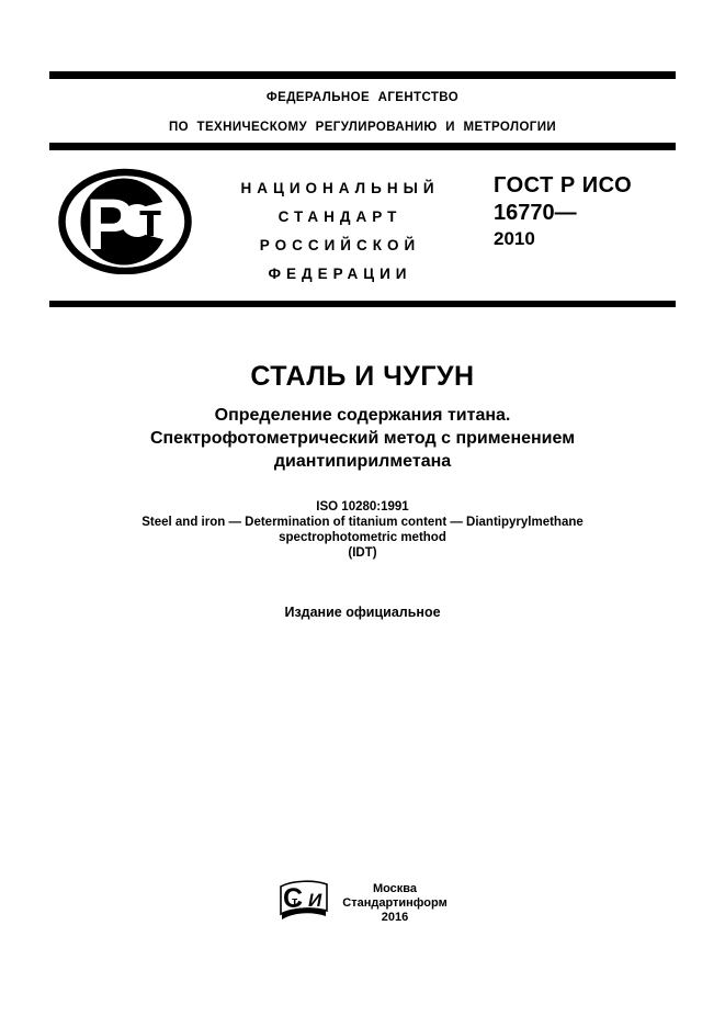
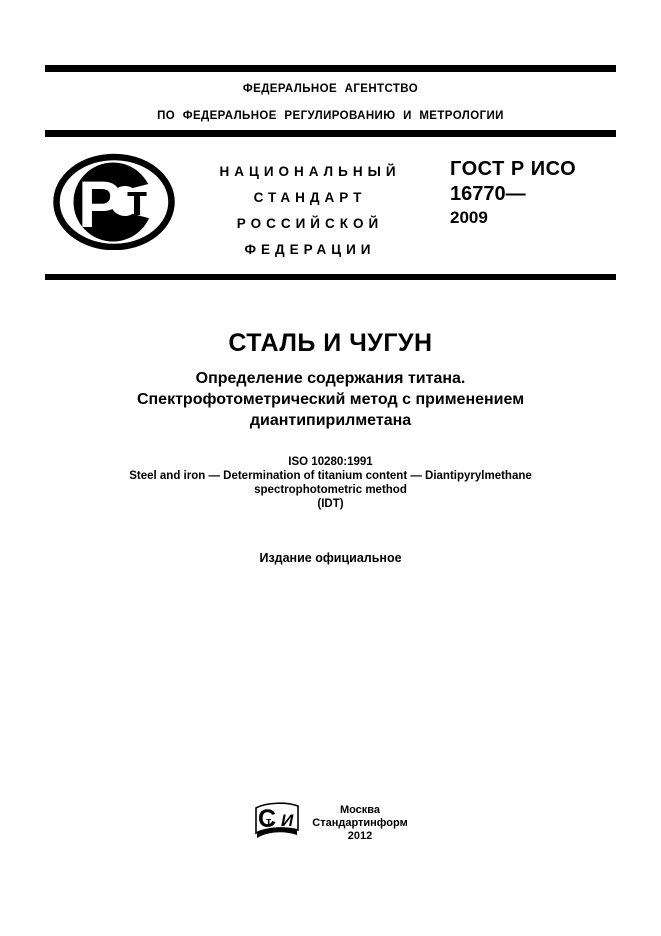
  ФЕДЕРАЛЬНОЕ АГЕНТСТВО
- ПО ТЕХНИЧЕСКОМУ РЕГУЛИРОВАНИЮ И МЕТРОЛОГИИ
+ ПО ФЕДЕРАЛЬНОЕ РЕГУЛИРОВАНИЮ И МЕТРОЛОГИИ
  Р
  т
  НАЦИОНАЛЬНЫЙ
  СТАНДАРТ
  РОССИЙСКОЙ
  ФЕДЕРАЦИИ
  ГОСТ Р ИСО
  16770—
- 2010
+ 2009
  СТАЛЬ И ЧУГУН
  Определение содержания титана.
  Спектрофотометрический метод с применением
  диантипирилметана
  ISO 10280:1991
  Steel and iron — Determination of titanium content — Diantipyrylmethane
  spectrophotometric method
  (IDT)
  Издание официальное
  С
  т
  И
  Москва
  Стандартинформ
- 2016
+ 2012
